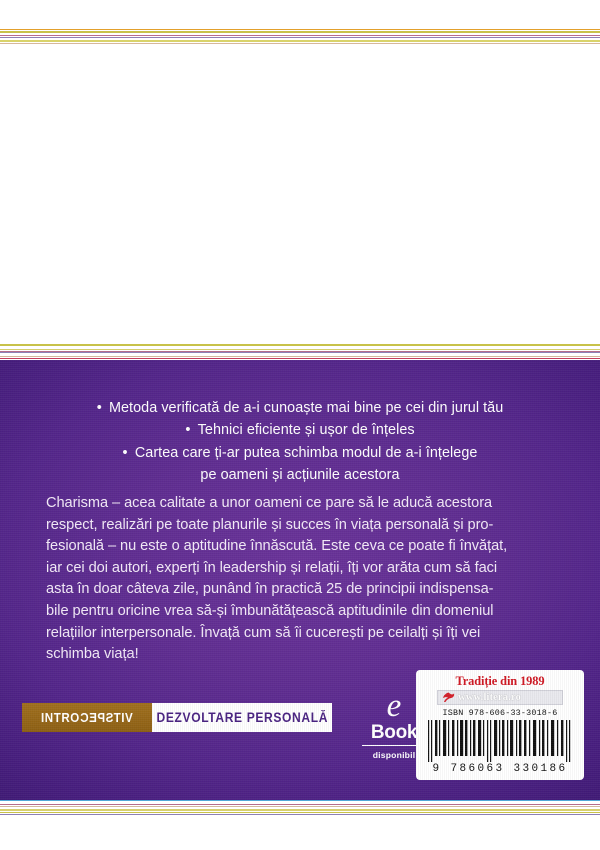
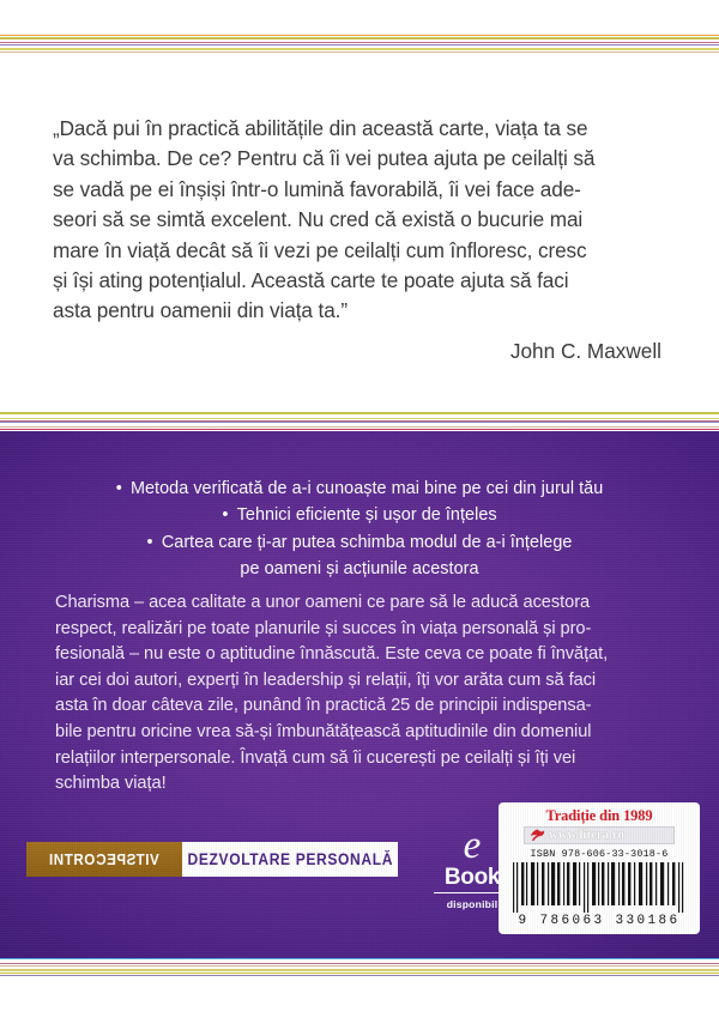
+ „Dacă pui în practică abilitățile din această carte, viața ta se
+ va schimba. De ce? Pentru că îi vei putea ajuta pe ceilalți să
+ se vadă pe ei înșiși într-o lumină favorabilă, îi vei face ade-
+ seori să se simtă excelent. Nu cred că există o bucurie mai
+ mare în viață decât să îi vezi pe ceilalți cum înfloresc, cresc
+ și își ating potențialul. Această carte te poate ajuta să faci
+ asta pentru oamenii din viața ta.”
+ John C. Maxwell
